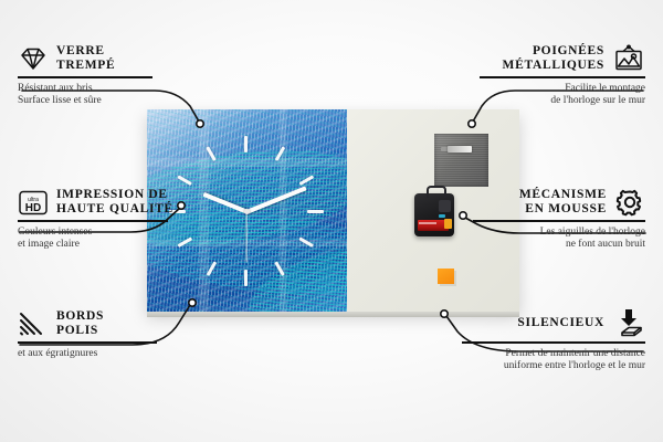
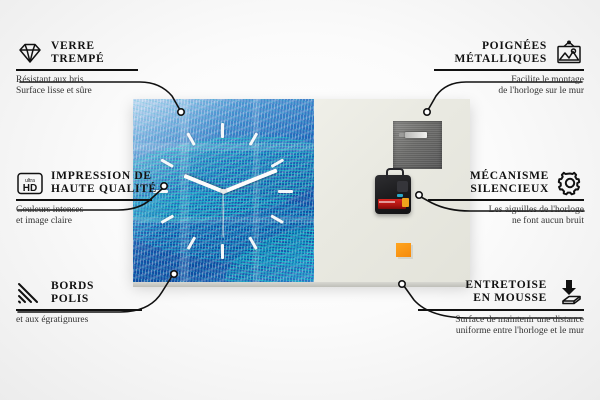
  VERRE
  TREMPÉ
  Résistant aux bris
  Surface lisse et sûre
  HD
  IMPRESSION DE
  HAUTE QUALITÉ
  Couleurs intenses
  et image claire
  BORDS
  POLIS
  et aux égratignures
  POIGNÉES
  MÉTALLIQUES
  Facilite le montage
  de l'horloge sur le mur
  MÉCANISME
- EN MOUSSE
+ SILENCIEUX
  Les aiguilles de l'horloge
  ne font aucun bruit
+ ENTRETOISE
- SILENCIEUX
+ EN MOUSSE
- Permet de maintenir une distance
+ Surface de maintenir une distance
  uniforme entre l'horloge et le mur
